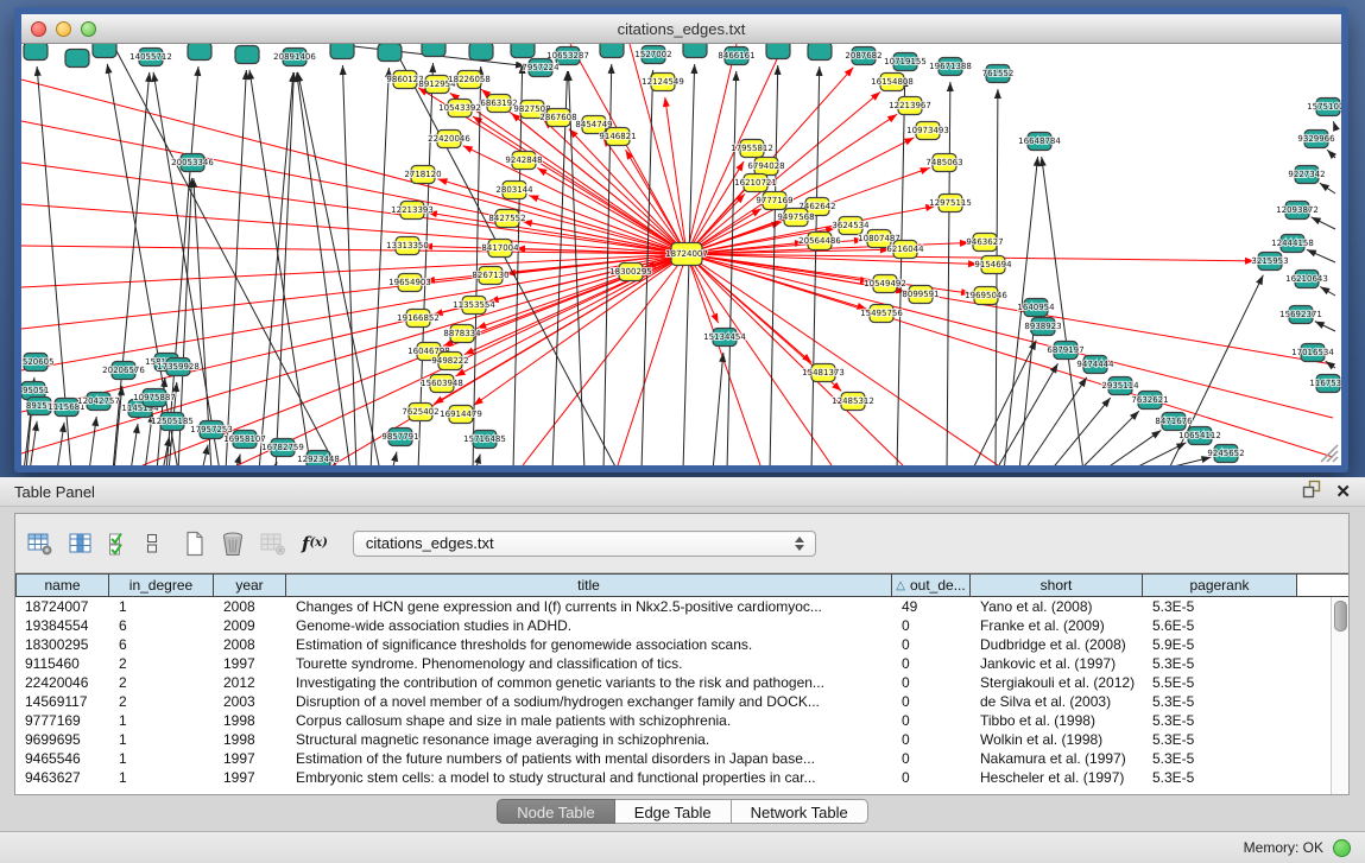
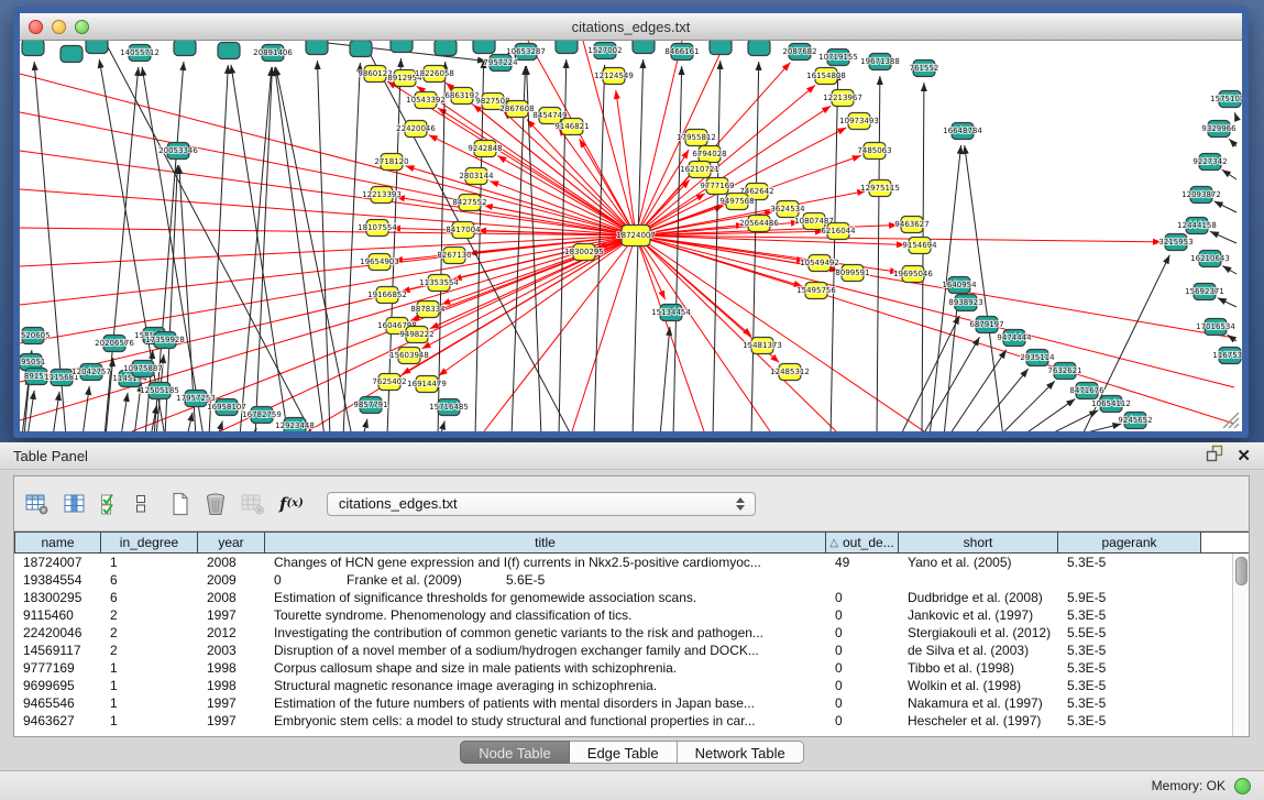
  citations_edges.txt
  18724007
  9860123
  8912954
  18226058
  10543392
  6863192
  982750
  2867608
  8454749
  9146821
  22420046
  9242848
  2718120
  2803144
  12213393
  8427552
- 13313350
+ 18107554
  8417004
  8267130
  19654903
  11353554
  19166852
  8878334
  160467
  9498222
  15603948
  7625402
  16914479
  18300295
  17955812
  6794028
  16210721
  9777169
  7462642
  9497568
  3624534
  20564486
  10807487
  9463627
  6216044
  16154808
  12213967
  10973493
  7485063
  12975115
  9154694
  10549492
  8099591
  15495756
  19695046
  15481373
  12485312
  12124549
  14055712
  20891406
  10653287
  1527002
  8466161
  2087682
  10719155
  19671388
  761552
  7957224
  520605
  95051
  89159
  1115681
  12042757
  1145194
  20206576
  17359928
  10975887
  12505185
  17957253
  16958107
  16782759
  12923448
  20053346
  9857791
  15716485
  15134454
  16648784
  1640954
  8938923
  6879197
  9474444
  2935114
  7632621
  8471676
  10654112
  9245652
  3215953
  157510
  9329966
  9227342
  12093872
  12444158
  16210643
  15692371
  17016534
  116753
  Table Panel
  ✕
  f
  (x)
  citations_edges.txt
  name
  in_degree
  year
  title
  △
  out_de...
  short
  pagerank
  18724007
  1
  2008
  Changes of HCN gene expression and I(f) currents in Nkx2.5-positive cardiomyoc...
  49
- Yano et al. (2008)
+ Yano et al. (2005)
  5.3E-5
  19384554
  6
  2009
- Genome-wide association studies in ADHD.
  0
  Franke et al. (2009)
  5.6E-5
  18300295
  6
  2008
  Estimation of significance thresholds for genomewide association scans.
  0
  Dudbridge et al. (2008)
  5.9E-5
  9115460
  2
  1997
  Tourette syndrome. Phenomenology and classification of tics.
  0
  Jankovic et al. (1997)
  5.3E-5
  22420046
  2
  2012
  Investigating the contribution of common genetic variants to the risk and pathogen...
  0
  Stergiakouli et al. (2012)
  5.5E-5
  14569117
  2
  2003
  Disruption of a novel member of a sodium/hydrogen exchanger family and DOCK...
  0
  de Silva et al. (2003)
  5.3E-5
  9777169
  1
  1998
  Corpus callosum shape and size in male patients with schizophrenia.
  0
  Tibbo et al. (1998)
  5.3E-5
  9699695
  1
  1998
  Structural magnetic resonance image averaging in schizophrenia.
  0
  Wolkin et al. (1998)
  5.3E-5
  9465546
  1
  1997
  Estimation of the future numbers of patients with mental disorders in Japan base...
  0
  Nakamura et al. (1997)
  5.3E-5
  9463627
  1
  1997
  Embryonic stem cells: a model to study structural and functional properties in car...
  0
  Hescheler et al. (1997)
  5.3E-5
  Node Table
  Edge Table
  Network Table
  Memory: OK
